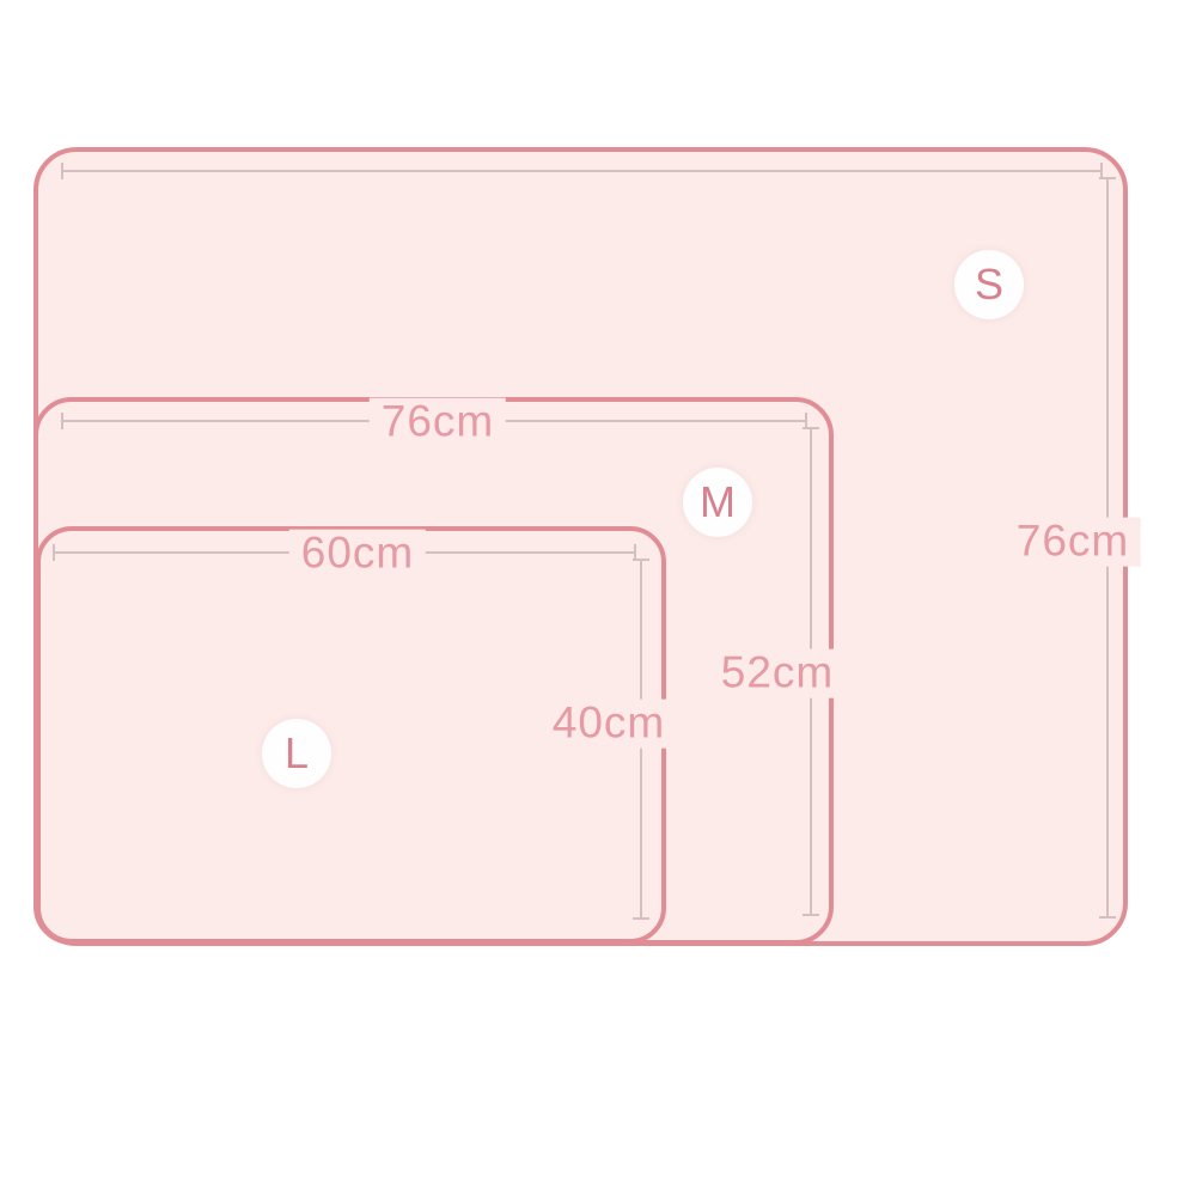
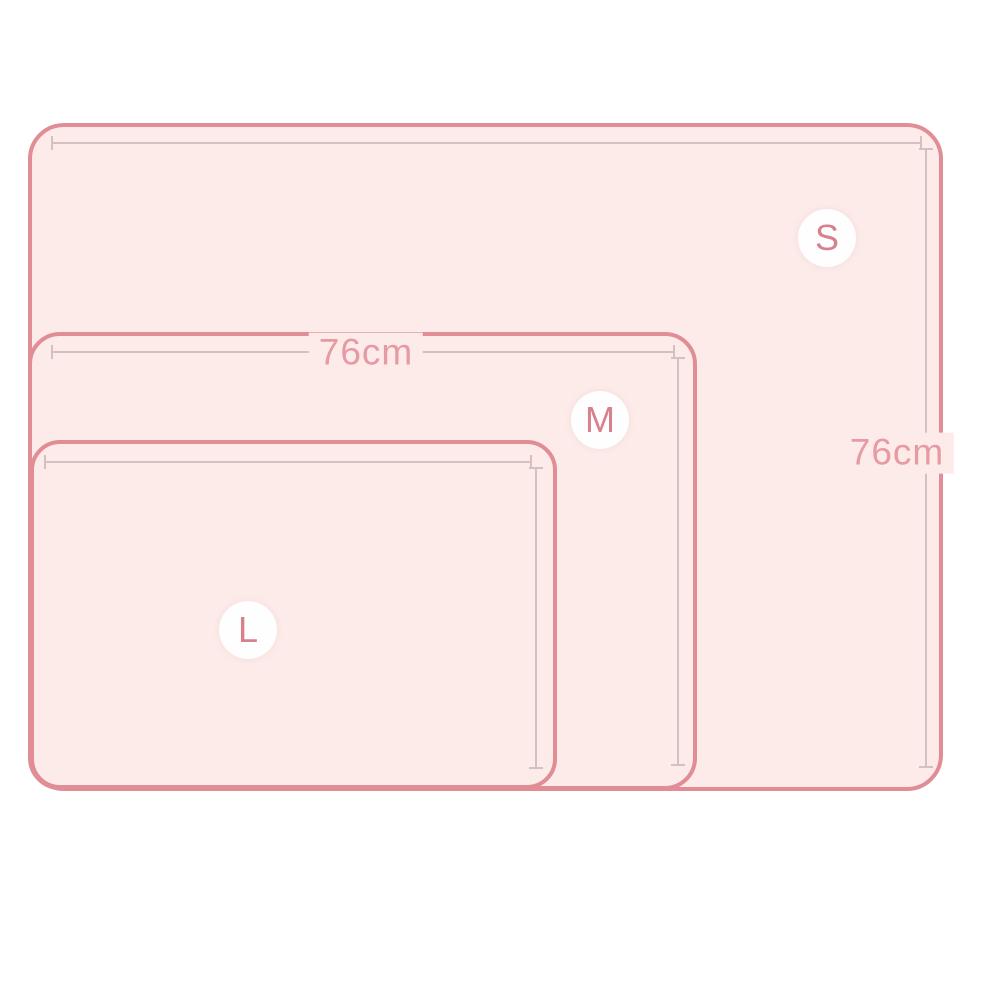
  76cm
  76cm
- 52cm
- 60cm
- 40cm
  S
  M
  L
